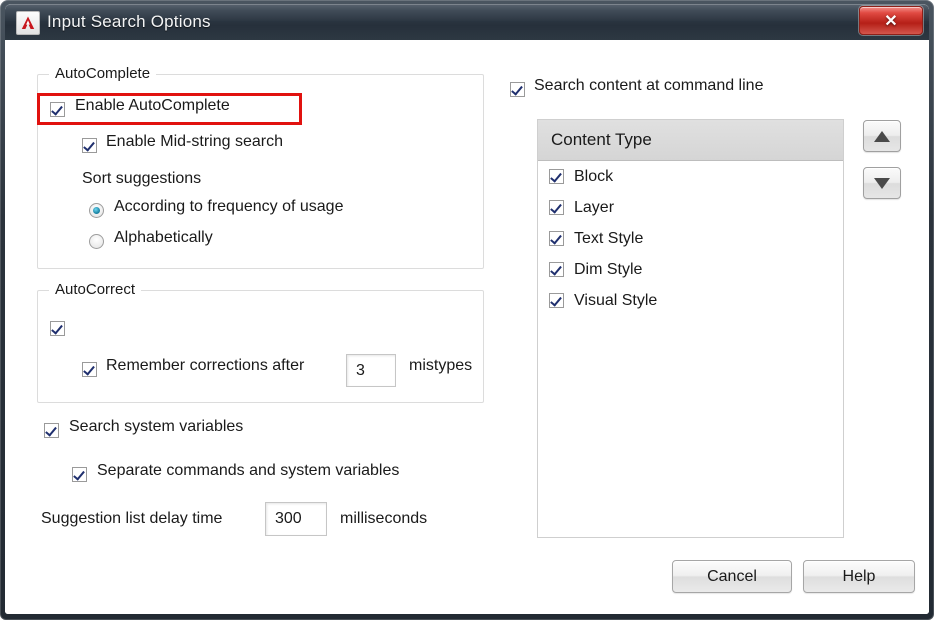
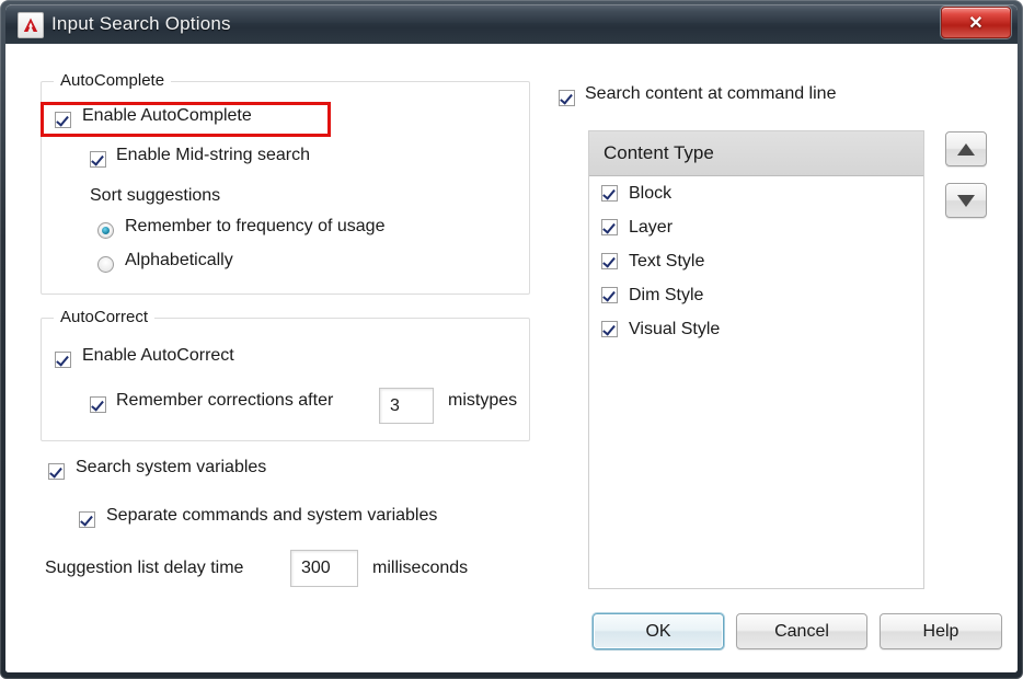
  Input Search Options
  ✕
  AutoComplete
  Enable AutoComplete
  Enable Mid-string search
  Sort suggestions
- According to frequency of usage
+ Remember to frequency of usage
  Alphabetically
  AutoCorrect
+ Enable AutoCorrect
  Remember corrections after
  3
  mistypes
  Search system variables
  Separate commands and system variables
  Suggestion list delay time
  300
  milliseconds
  Search content at command line
  Content Type
  Block
  Layer
  Text Style
  Dim Style
  Visual Style
+ OK
  Cancel
  Help
